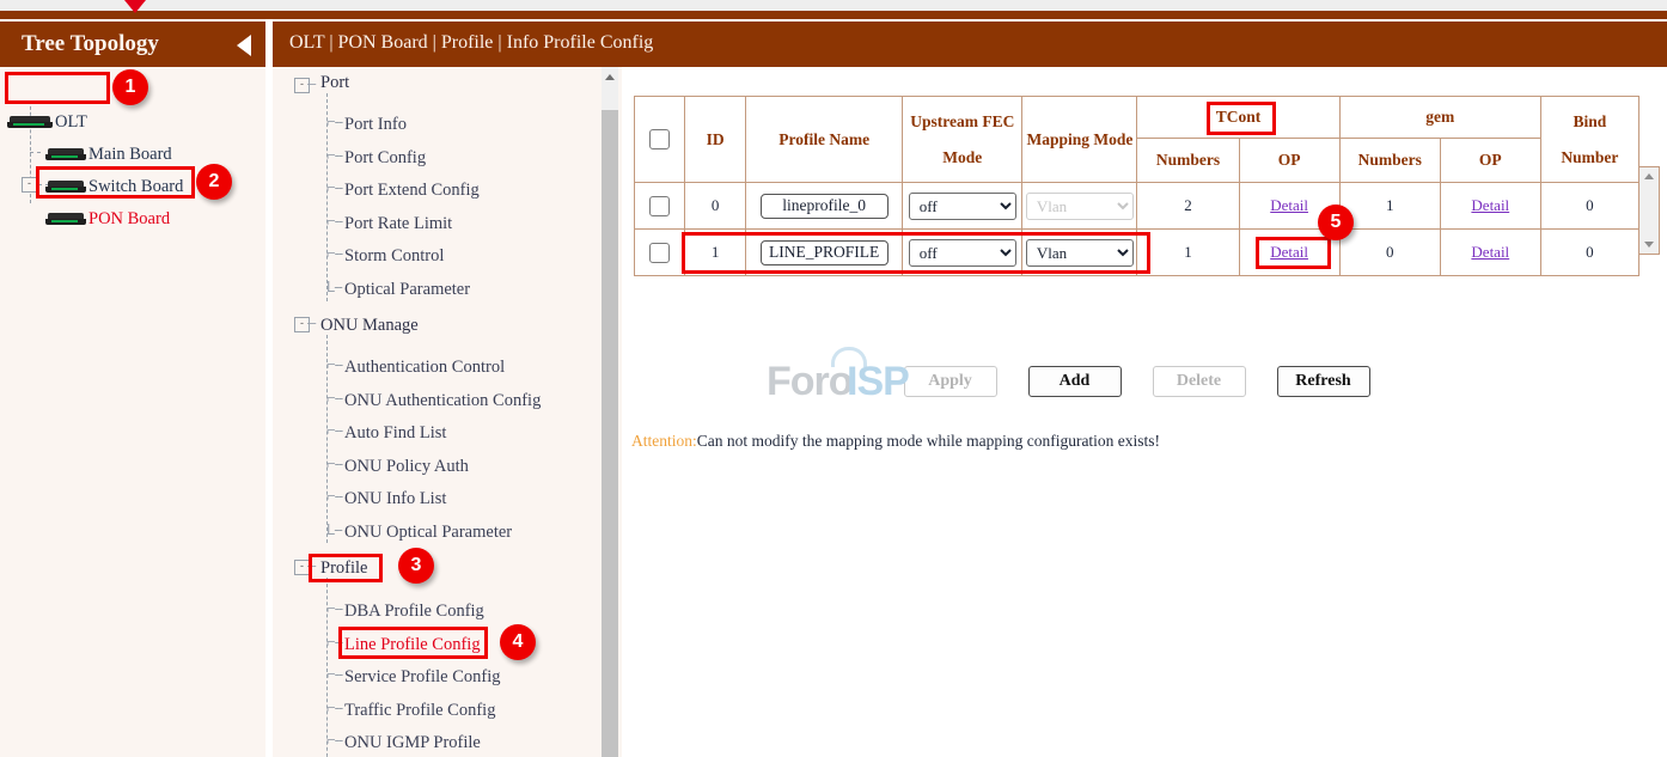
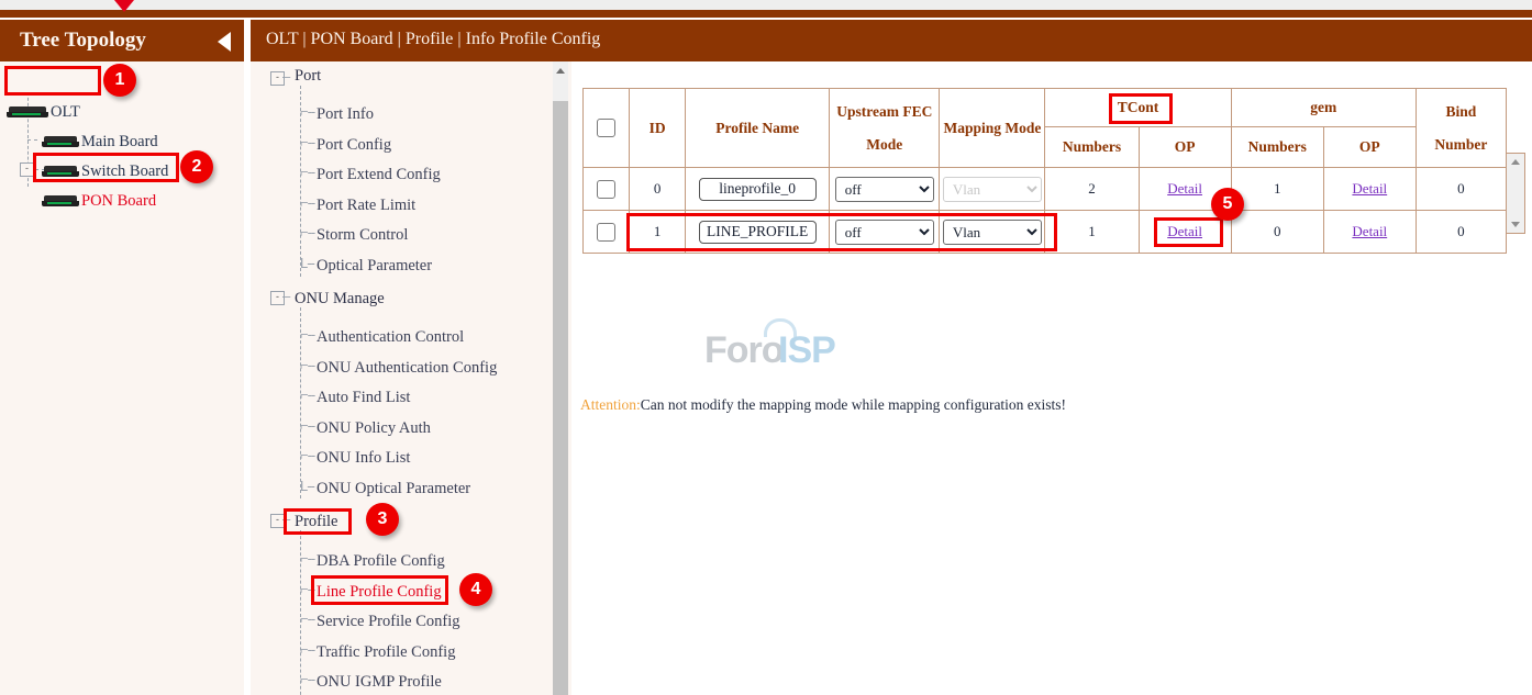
  Tree Topology
  -
  OLT
  Main Board
  Switch Board
  PON Board
  OLT | PON Board | Profile | Info Profile Config
  -
  –
  Port
  ⌐--
  Port Info
  ⌐--
  Port Config
  ⌐--
  Port Extend Config
  ⌐--
  Port Rate Limit
  ⌐--
  Storm Control
  L--
  Optical Parameter
  -
  –
  ONU Manage
  ⌐--
  Authentication Control
  ⌐--
  ONU Authentication Config
  ⌐--
  Auto Find List
  ⌐--
  ONU Policy Auth
  ⌐--
  ONU Info List
  L--
  ONU Optical Parameter
  -
  –
  Profile
  ⌐--
  DBA Profile Config
  ⌐--
  Line Profile Config
  ⌐--
  Service Profile Config
  ⌐--
  Traffic Profile Config
  ⌐--
  ONU IGMP Profile
  	ID	Profile Name	Upstream FEC Mode	Mapping Mode	TCont	gem	Bind Number
  Numbers	OP	Numbers	OP
  	0	lineprofile_0	off	Vlan	2	Detail	1	Detail	0
  	1	LINE_PROFILE	off	Vlan	1	Detail	0	Detail	0
- Apply
- Add
- Delete
- Refresh
  Attention:Can not modify the mapping mode while mapping configuration exists!
  Foro
  ISP
  1
  2
  3
  4
  5
